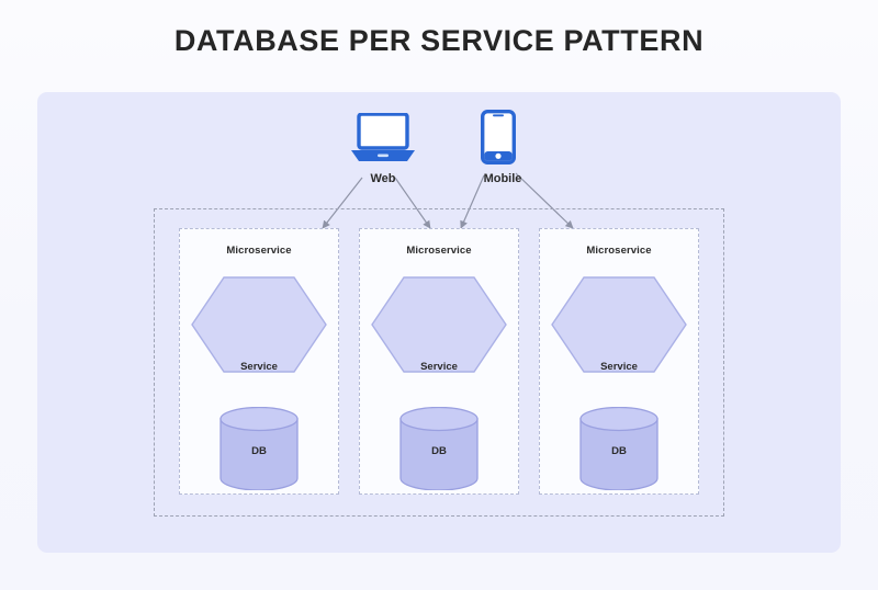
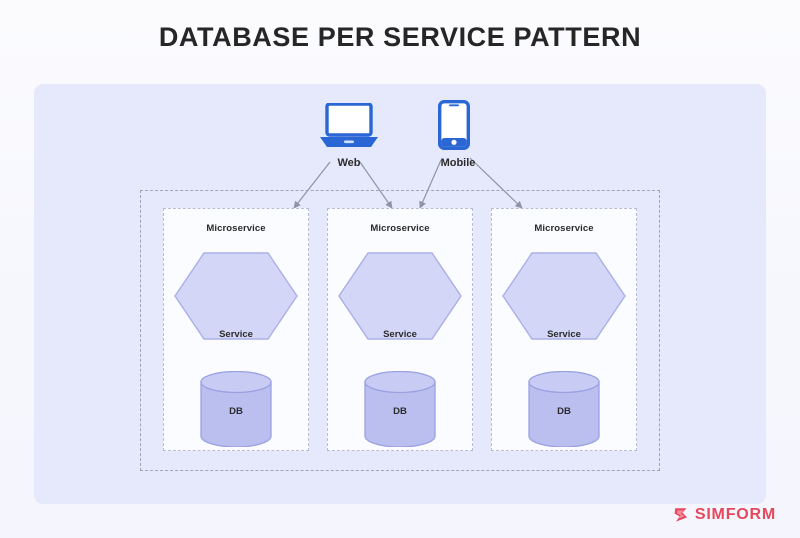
  DATABASE PER SERVICE PATTERN
  Web
  Mobile
  Microservice
  Service
  DB
  Microservice
  Service
  DB
  Microservice
  Service
  DB
+ SIMFORM
